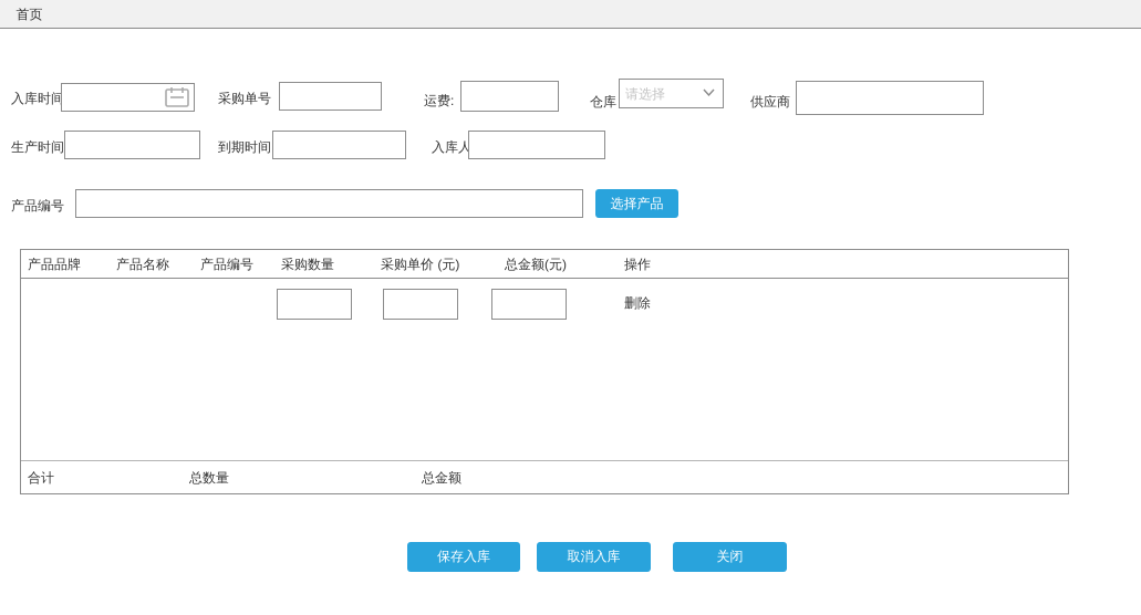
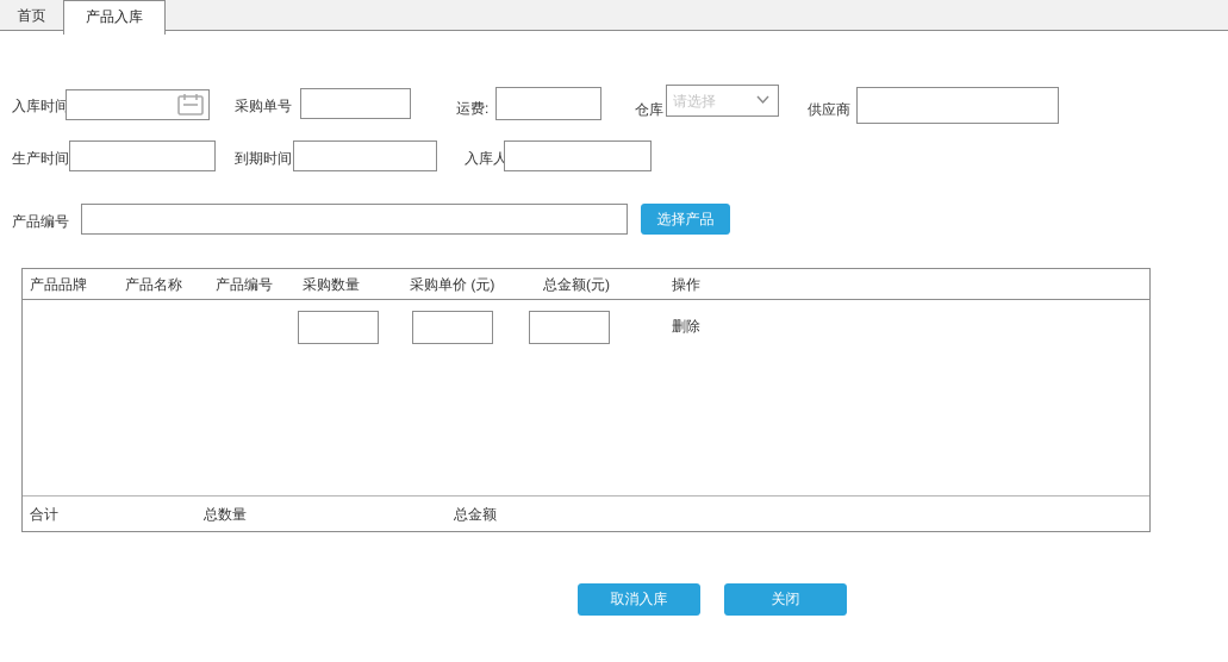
  首页
+ 产品入库
  入库时间
  采购单号
  运费:
  仓库
  请选择
  供应商
  生产时间
  到期时间
  入库人
  产品编号
  选择产品
  产品品牌
  产品名称
  产品编号
  采购数量
  采购单价 (元)
  总金额(元)
  操作
  删除
  合计
  总数量
  总金额
- 保存入库
  取消入库
  关闭
